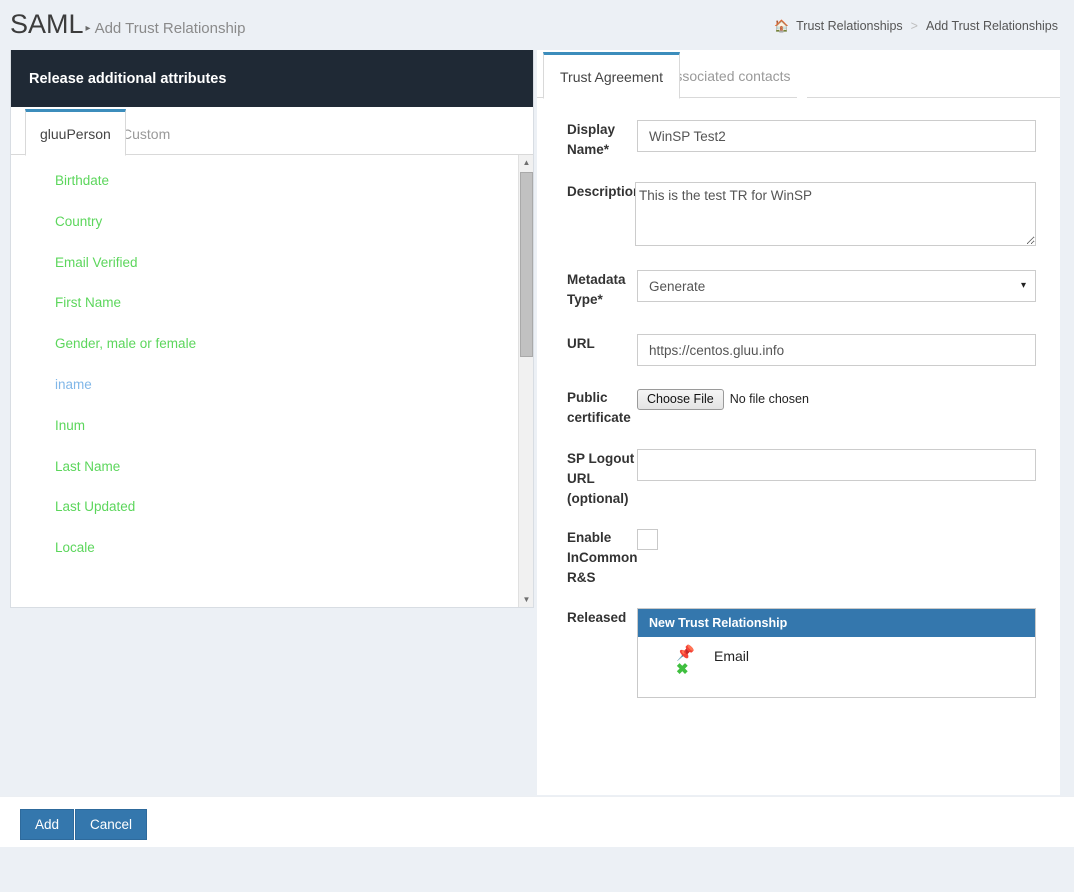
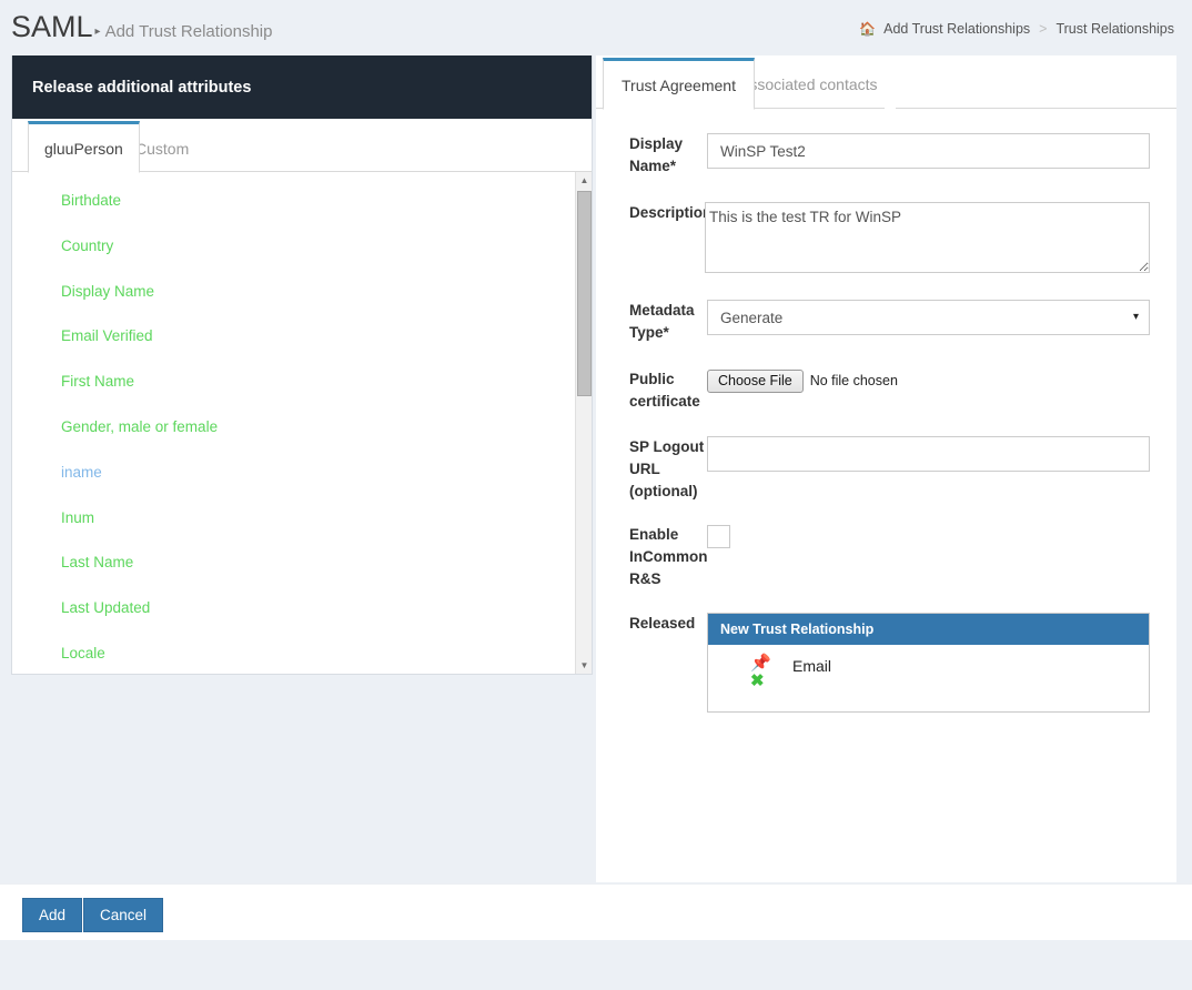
  SAML
  ▸
  Add Trust Relationship
  🏠
- Trust Relationships
+ Add Trust Relationships
  >
- Add Trust Relationships
+ Trust Relationships
  Release additional attributes
  gluuPerson
  Custom
  Birthdate
  Country
+ Display Name
  Email Verified
  First Name
  Gender, male or female
  iname
  Inum
  Last Name
  Last Updated
  Locale
  ▲
  ▼
  Trust Agreement
  sociated contacts
  Display Name*
  WinSP Test2
  Descriptio
  This is the test TR for WinSP
  Metadata Type*
  Generate
  ▾
- URL
- https://centos.gluu.info
  Public certificate
  Choose File
  No file chosen
  SP Logout URL (optional)
  Enable InCommon R&S
  Released
  New Trust Relationship
  📌
  ✖
  Email
  Add
  Cancel
